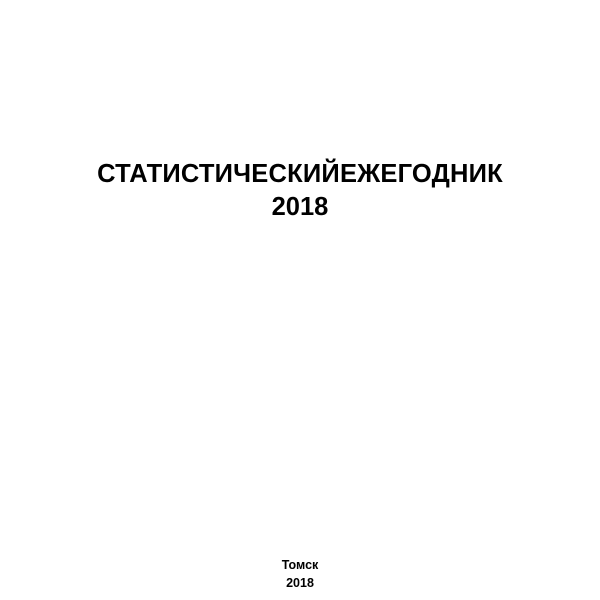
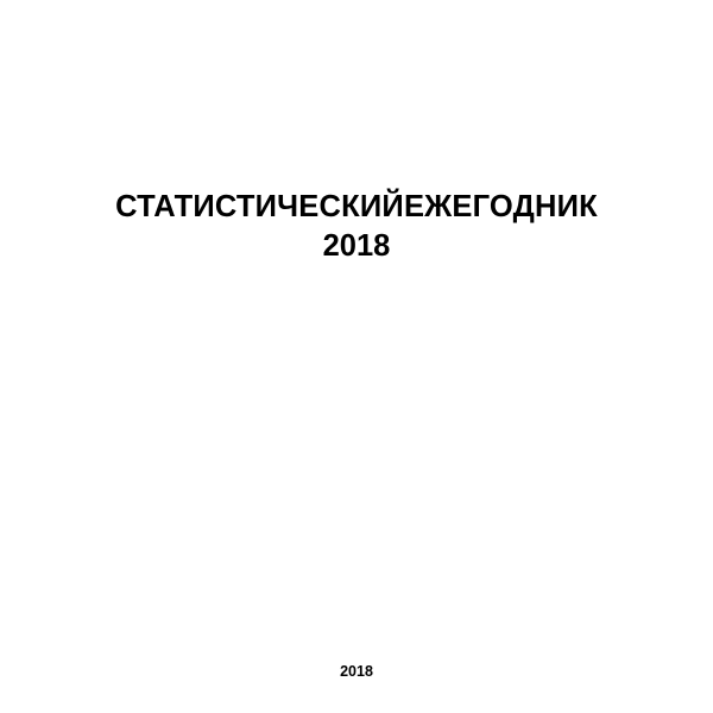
  СТАТИСТИЧЕСКИЙЕЖЕГОДНИК
  2018
- Томск
  2018
